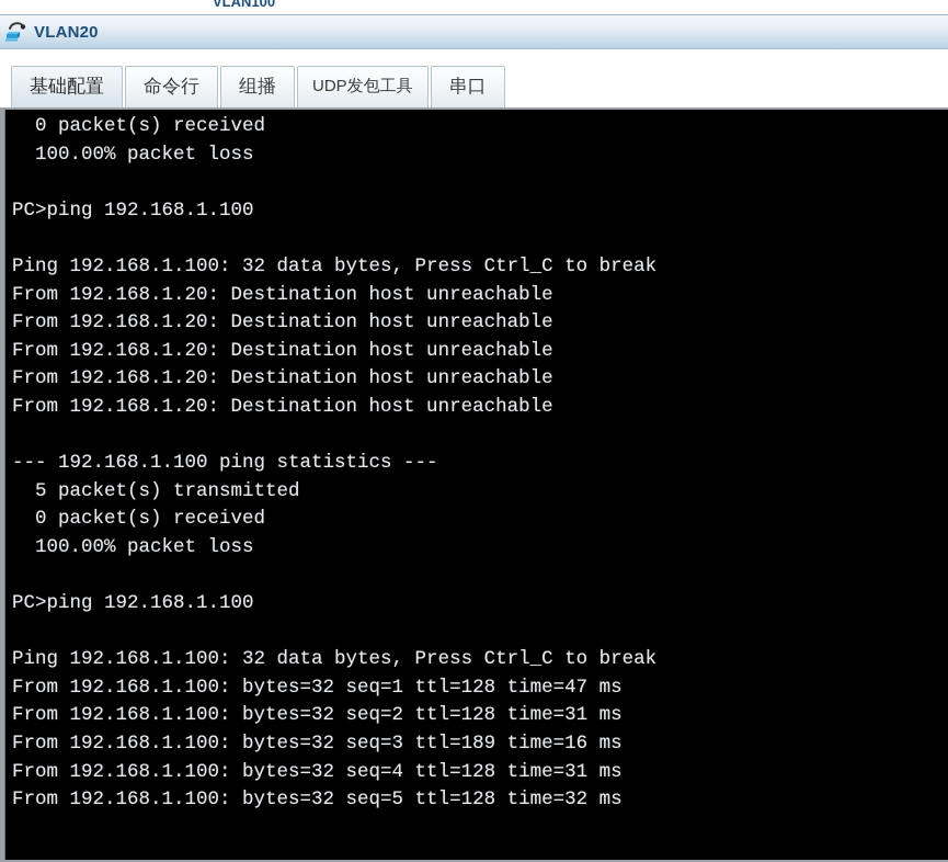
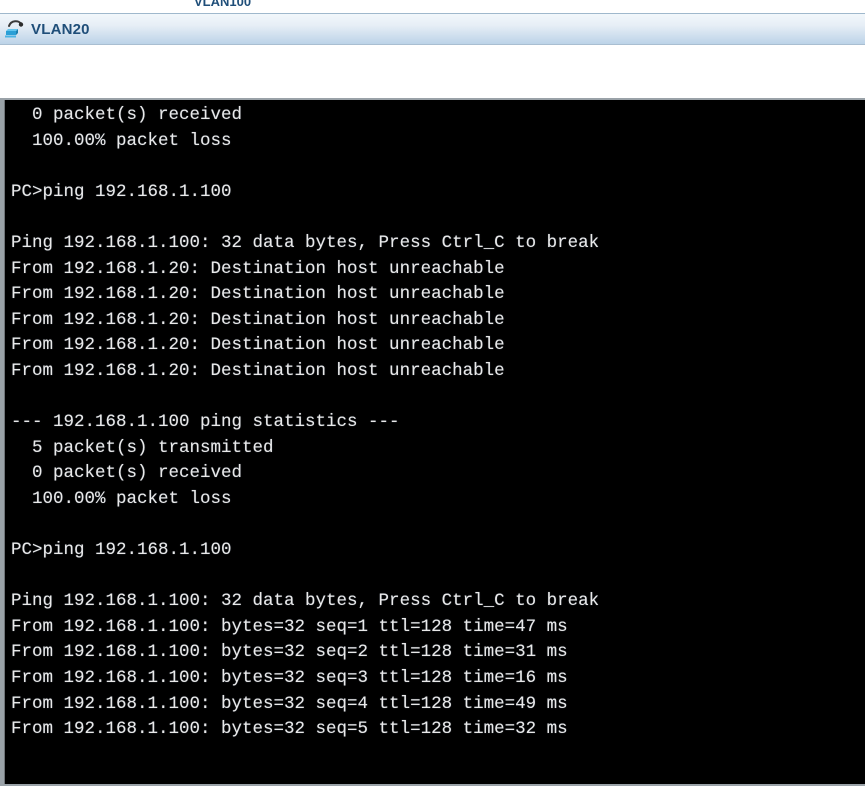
  VLAN100
  VLAN20
- 基础配置
- 命令行
- 组播
- UDP发包工具
- 串口
  0 packet(s) received
  100.00% packet loss
  PC>ping 192.168.1.100
  Ping 192.168.1.100: 32 data bytes, Press Ctrl_C to break
  From 192.168.1.20: Destination host unreachable
  From 192.168.1.20: Destination host unreachable
  From 192.168.1.20: Destination host unreachable
  From 192.168.1.20: Destination host unreachable
  From 192.168.1.20: Destination host unreachable
  --- 192.168.1.100 ping statistics ---
  5 packet(s) transmitted
  0 packet(s) received
  100.00% packet loss
  PC>ping 192.168.1.100
  Ping 192.168.1.100: 32 data bytes, Press Ctrl_C to break
  From 192.168.1.100: bytes=32 seq=1 ttl=128 time=47 ms
  From 192.168.1.100: bytes=32 seq=2 ttl=128 time=31 ms
- From 192.168.1.100: bytes=32 seq=3 ttl=189 time=16 ms
+ From 192.168.1.100: bytes=32 seq=3 ttl=128 time=16 ms
- From 192.168.1.100: bytes=32 seq=4 ttl=128 time=31 ms
+ From 192.168.1.100: bytes=32 seq=4 ttl=128 time=49 ms
  From 192.168.1.100: bytes=32 seq=5 ttl=128 time=32 ms
